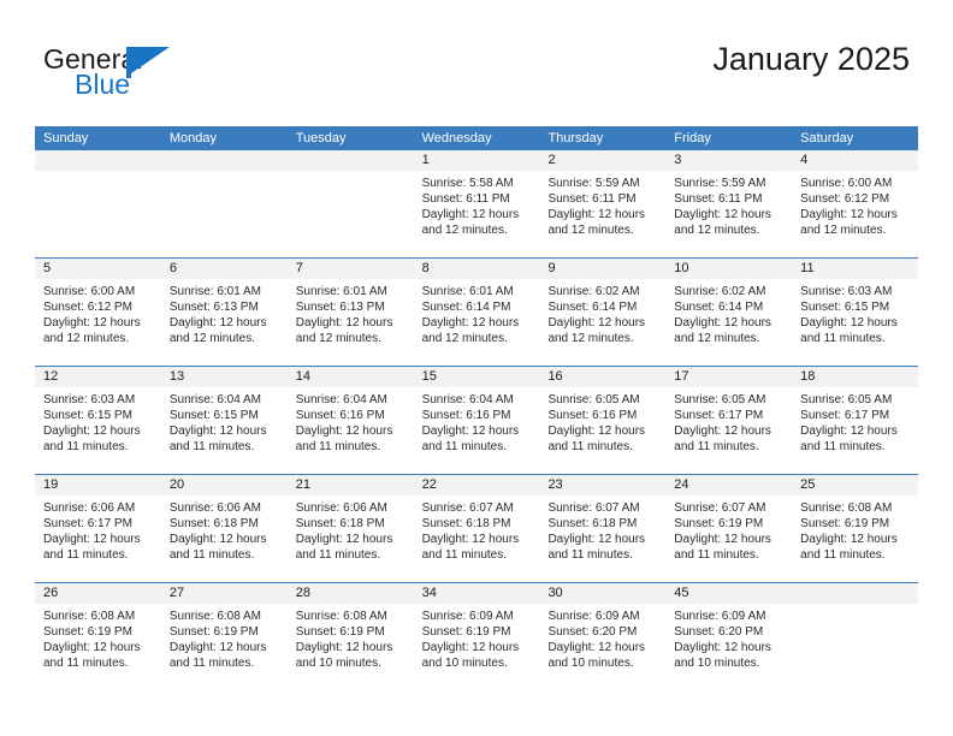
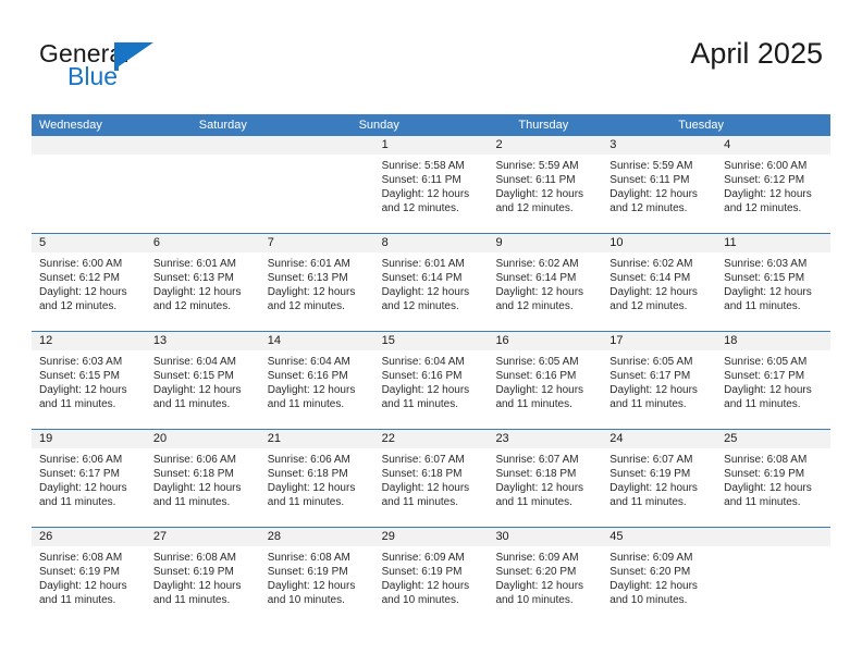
  Generl
  Blue
- January 2025
+ April 2025
- Sunday
+ Wednesday
- Monday
- Tuesday
+ Saturday
- Wednesday
+ Sunday
  Thursday
- Friday
- Saturday
+ Tuesday
  1
  Sunrise: 5:58 AM
  Sunset: 6:11 PM
  Daylight: 12 hours
  and 12 minutes.
  2
  Sunrise: 5:59 AM
  Sunset: 6:11 PM
  Daylight: 12 hours
  and 12 minutes.
  3
  Sunrise: 5:59 AM
  Sunset: 6:11 PM
  Daylight: 12 hours
  and 12 minutes.
  4
  Sunrise: 6:00 AM
  Sunset: 6:12 PM
  Daylight: 12 hours
  and 12 minutes.
  5
  Sunrise: 6:00 AM
  Sunset: 6:12 PM
  Daylight: 12 hours
  and 12 minutes.
  6
  Sunrise: 6:01 AM
  Sunset: 6:13 PM
  Daylight: 12 hours
  and 12 minutes.
  7
  Sunrise: 6:01 AM
  Sunset: 6:13 PM
  Daylight: 12 hours
  and 12 minutes.
  8
  Sunrise: 6:01 AM
  Sunset: 6:14 PM
  Daylight: 12 hours
  and 12 minutes.
  9
  Sunrise: 6:02 AM
  Sunset: 6:14 PM
  Daylight: 12 hours
  and 12 minutes.
  10
  Sunrise: 6:02 AM
  Sunset: 6:14 PM
  Daylight: 12 hours
  and 12 minutes.
  11
  Sunrise: 6:03 AM
  Sunset: 6:15 PM
  Daylight: 12 hours
  and 11 minutes.
  12
  Sunrise: 6:03 AM
  Sunset: 6:15 PM
  Daylight: 12 hours
  and 11 minutes.
  13
  Sunrise: 6:04 AM
  Sunset: 6:15 PM
  Daylight: 12 hours
  and 11 minutes.
  14
  Sunrise: 6:04 AM
  Sunset: 6:16 PM
  Daylight: 12 hours
  and 11 minutes.
  15
  Sunrise: 6:04 AM
  Sunset: 6:16 PM
  Daylight: 12 hours
  and 11 minutes.
  16
  Sunrise: 6:05 AM
  Sunset: 6:16 PM
  Daylight: 12 hours
  and 11 minutes.
  17
  Sunrise: 6:05 AM
  Sunset: 6:17 PM
  Daylight: 12 hours
  and 11 minutes.
  18
  Sunrise: 6:05 AM
  Sunset: 6:17 PM
  Daylight: 12 hours
  and 11 minutes.
  19
  Sunrise: 6:06 AM
  Sunset: 6:17 PM
  Daylight: 12 hours
  and 11 minutes.
  20
  Sunrise: 6:06 AM
  Sunset: 6:18 PM
  Daylight: 12 hours
  and 11 minutes.
  21
  Sunrise: 6:06 AM
  Sunset: 6:18 PM
  Daylight: 12 hours
  and 11 minutes.
  22
  Sunrise: 6:07 AM
  Sunset: 6:18 PM
  Daylight: 12 hours
  and 11 minutes.
  23
  Sunrise: 6:07 AM
  Sunset: 6:18 PM
  Daylight: 12 hours
  and 11 minutes.
  24
  Sunrise: 6:07 AM
  Sunset: 6:19 PM
  Daylight: 12 hours
  and 11 minutes.
  25
  Sunrise: 6:08 AM
  Sunset: 6:19 PM
  Daylight: 12 hours
  and 11 minutes.
  26
  Sunrise: 6:08 AM
  Sunset: 6:19 PM
  Daylight: 12 hours
  and 11 minutes.
  27
  Sunrise: 6:08 AM
  Sunset: 6:19 PM
  Daylight: 12 hours
  and 11 minutes.
  28
  Sunrise: 6:08 AM
  Sunset: 6:19 PM
  Daylight: 12 hours
  and 10 minutes.
- 34
+ 29
  Sunrise: 6:09 AM
  Sunset: 6:19 PM
  Daylight: 12 hours
  and 10 minutes.
  30
  Sunrise: 6:09 AM
  Sunset: 6:20 PM
  Daylight: 12 hours
  and 10 minutes.
  45
  Sunrise: 6:09 AM
  Sunset: 6:20 PM
  Daylight: 12 hours
  and 10 minutes.
